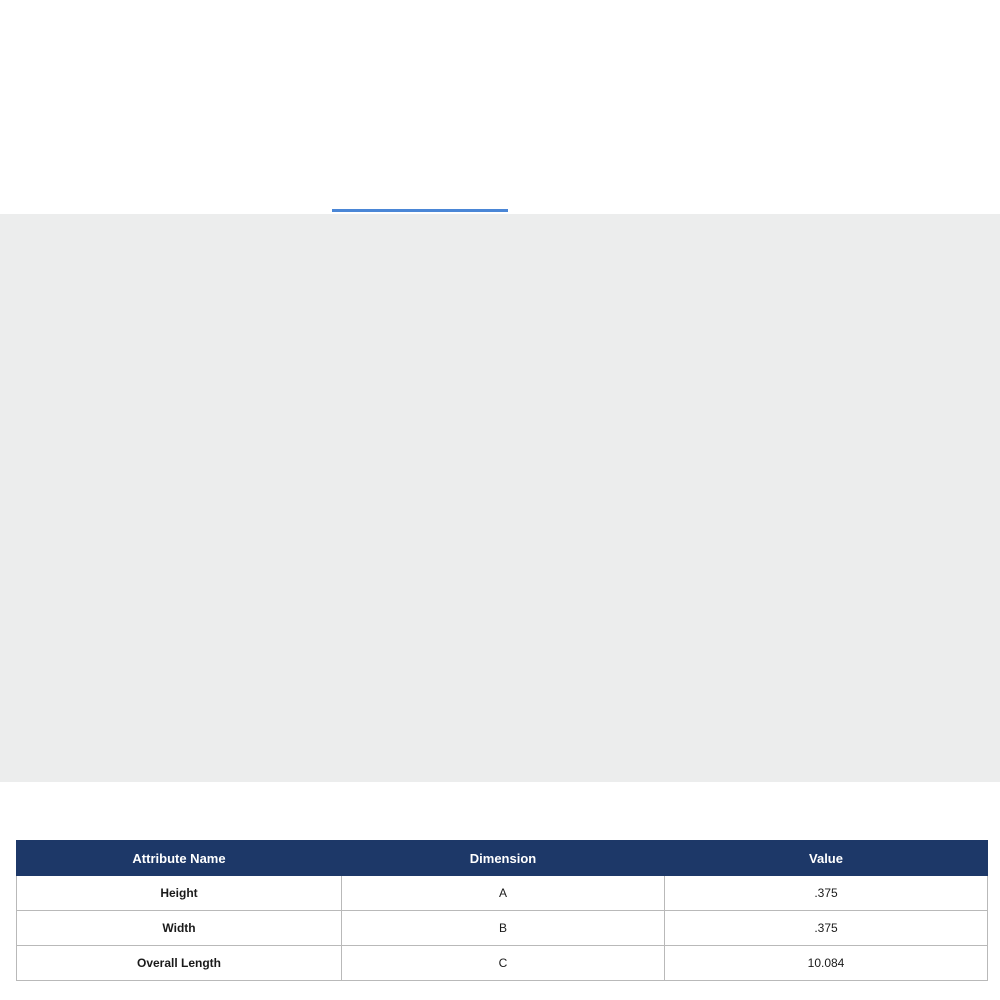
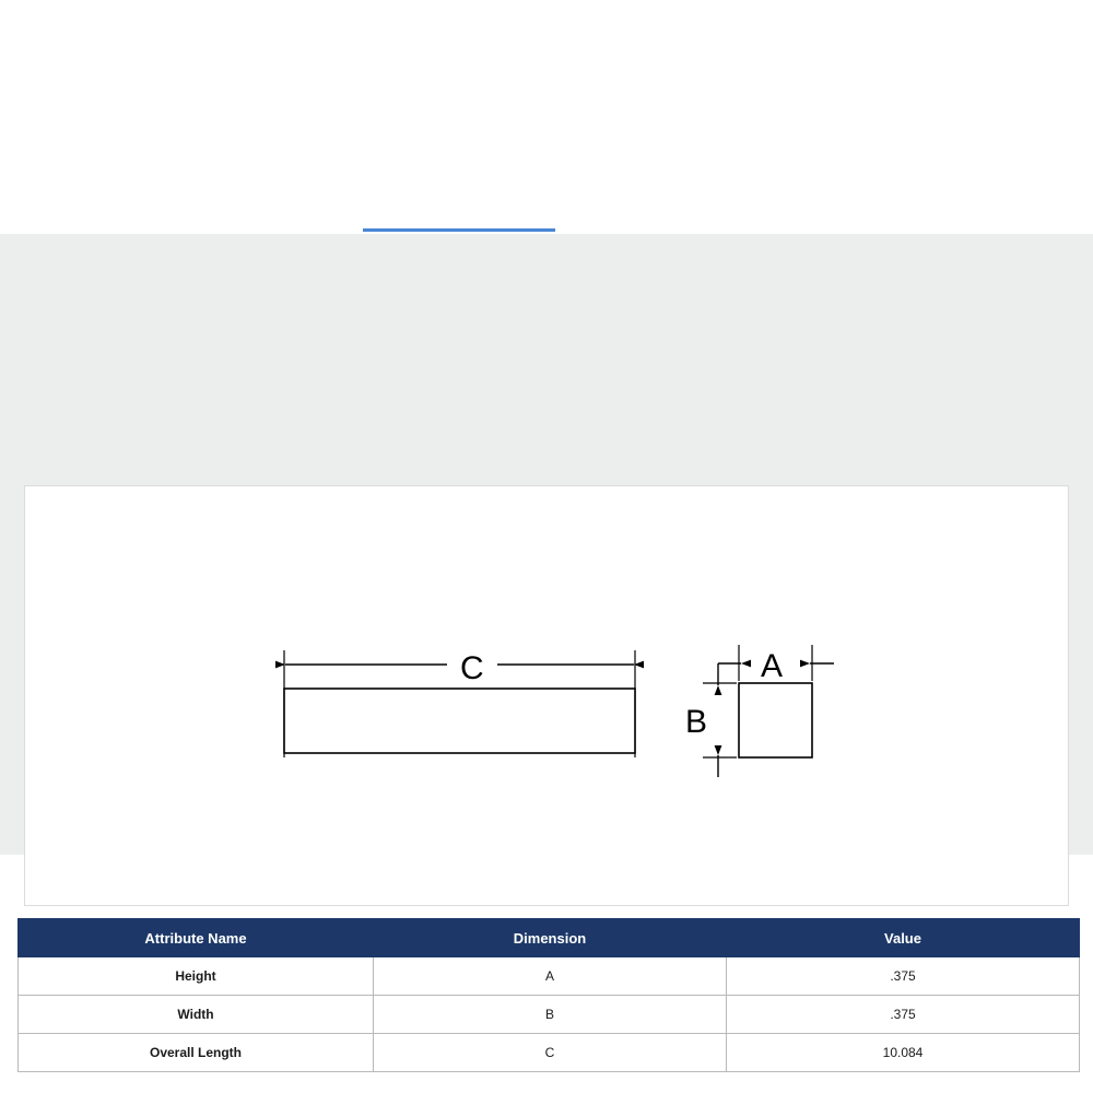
+ C
+ A
+ B
  Attribute Name	Dimension	Value
  Height	A	.375
  Width	B	.375
  Overall Length	C	10.084
